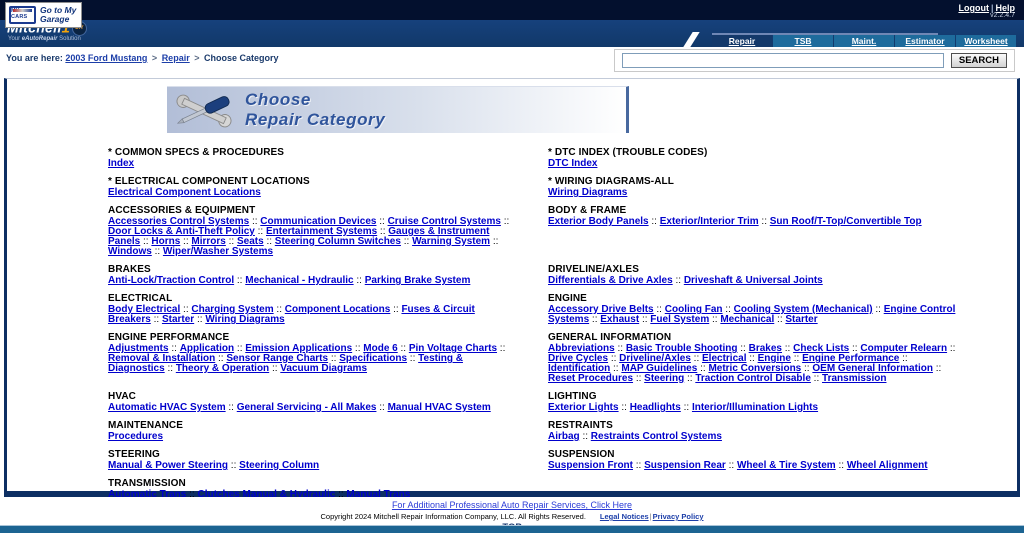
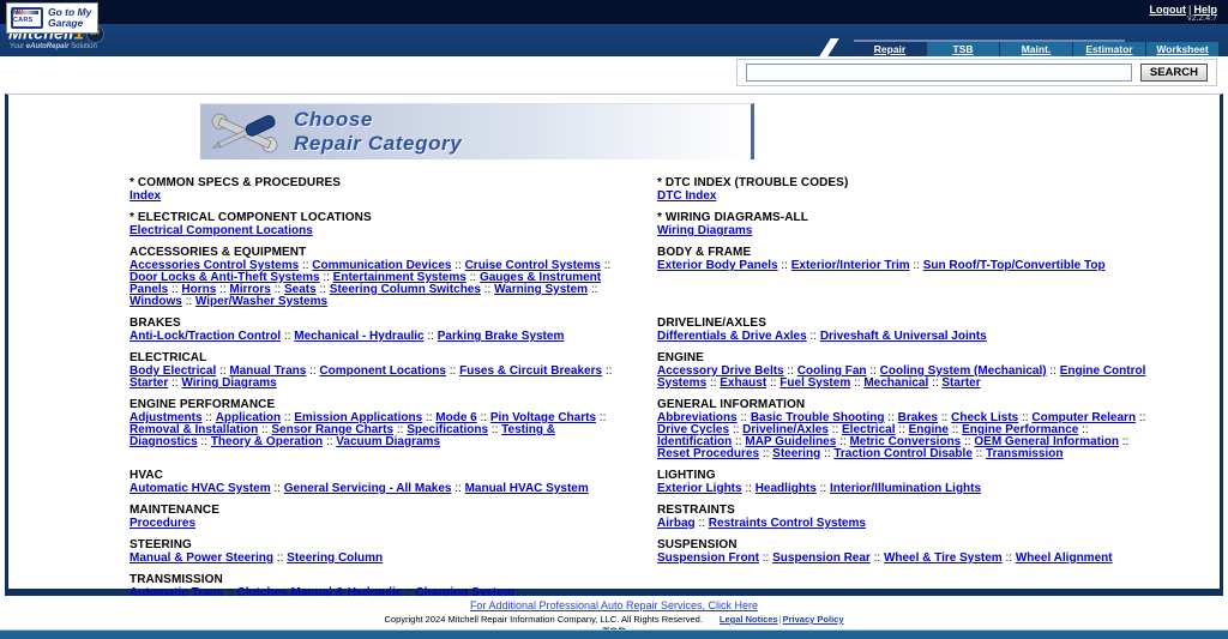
  Logout | Help
  Go to My
  Garage
  Repair
  TSB
  Maint.
  Estimator
  Worksheet
- You are here: 2003 Ford Mustang > Repair > Choose Category
  SEARCH
  Choose
  Repair Category
  * COMMON SPECS & PROCEDURES
  Index
  * DTC INDEX (TROUBLE CODES)
  DTC Index
  * ELECTRICAL COMPONENT LOCATIONS
  Electrical Component Locations
  * WIRING DIAGRAMS-ALL
  Wiring Diagrams
  ACCESSORIES & EQUIPMENT
- Accessories Control Systems :: Communication Devices :: Cruise Control Systems :: Door Locks & Anti-Theft Policy :: Entertainment Systems :: Gauges & Instrument Panels :: Horns :: Mirrors :: Seats :: Steering Column Switches :: Warning System :: Windows :: Wiper/Washer Systems
+ Accessories Control Systems :: Communication Devices :: Cruise Control Systems :: Door Locks & Anti-Theft Systems :: Entertainment Systems :: Gauges & Instrument Panels :: Horns :: Mirrors :: Seats :: Steering Column Switches :: Warning System :: Windows :: Wiper/Washer Systems
  BODY & FRAME
  Exterior Body Panels :: Exterior/Interior Trim :: Sun Roof/T-Top/Convertible Top
  BRAKES
  Anti-Lock/Traction Control :: Mechanical - Hydraulic :: Parking Brake System
  DRIVELINE/AXLES
  Differentials & Drive Axles :: Driveshaft & Universal Joints
  ELECTRICAL
- Body Electrical :: Charging System :: Component Locations :: Fuses & Circuit Breakers :: Starter :: Wiring Diagrams
+ Body Electrical :: Manual Trans :: Component Locations :: Fuses & Circuit Breakers :: Starter :: Wiring Diagrams
  ENGINE
  Accessory Drive Belts :: Cooling Fan :: Cooling System (Mechanical) :: Engine Control Systems :: Exhaust :: Fuel System :: Mechanical :: Starter
  ENGINE PERFORMANCE
  Adjustments :: Application :: Emission Applications :: Mode 6 :: Pin Voltage Charts :: Removal & Installation :: Sensor Range Charts :: Specifications :: Testing & Diagnostics :: Theory & Operation :: Vacuum Diagrams
  GENERAL INFORMATION
  Abbreviations :: Basic Trouble Shooting :: Brakes :: Check Lists :: Computer Relearn :: Drive Cycles :: Driveline/Axles :: Electrical :: Engine :: Engine Performance :: Identification :: MAP Guidelines :: Metric Conversions :: OEM General Information :: Reset Procedures :: Steering :: Traction Control Disable :: Transmission
  HVAC
  Automatic HVAC System :: General Servicing - All Makes :: Manual HVAC System
  LIGHTING
  Exterior Lights :: Headlights :: Interior/Illumination Lights
  MAINTENANCE
  Procedures
  RESTRAINTS
  Airbag :: Restraints Control Systems
  STEERING
  Manual & Power Steering :: Steering Column
  SUSPENSION
  Suspension Front :: Suspension Rear :: Wheel & Tire System :: Wheel Alignment
  TRANSMISSION
- Automatic Trans :: Clutches Manual & Hydraulic :: Manual Trans
+ Automatic Trans :: Clutches Manual & Hydraulic :: Charging System
  For Additional Professional Auto Repair Services, Click Here
  Copyright 2024 Mitchell Repair Information Company, LLC. All Rights Reserved. Legal Notices|Privacy Policy
